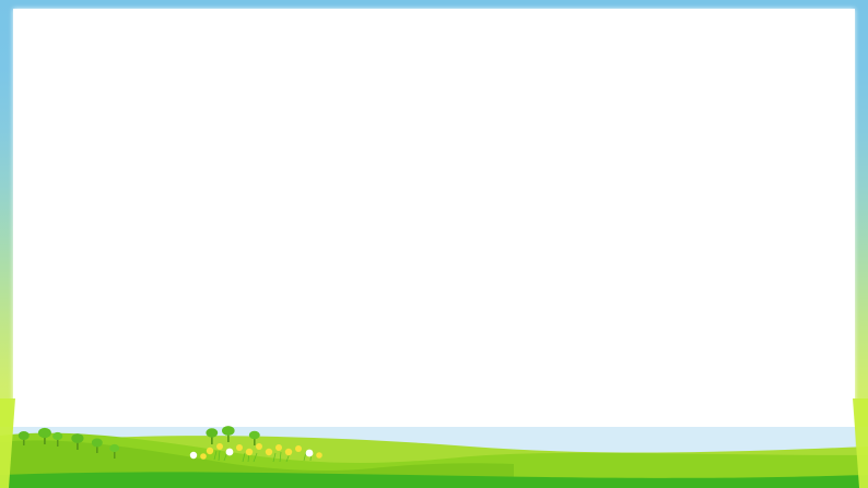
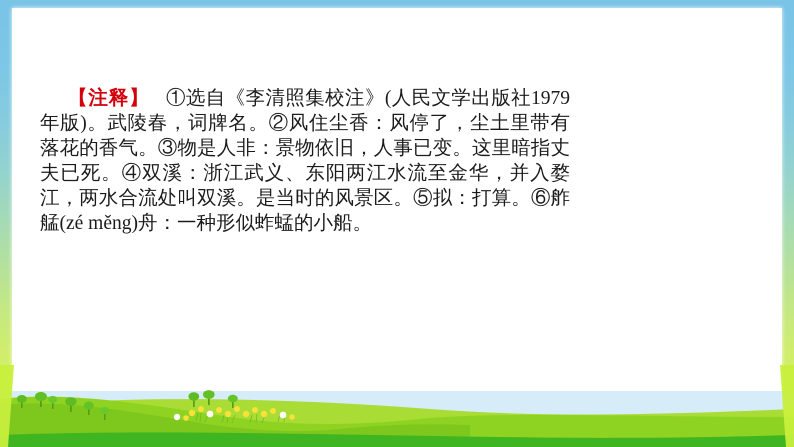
+ 【注释】 ①选自《李清照集校注》(人民文学出版社1979年版)。武陵春，词牌名。②风住尘香：风停了，尘土里带有落花的香气。③物是人非：景物依旧，人事已变。这里暗指丈夫已死。④双溪：浙江武义、东阳两江水流至金华，并入婺江，两水合流处叫双溪。是当时的风景区。⑤拟：打算。⑥舴艋(zé měng)舟：一种形似蚱蜢的小船。
